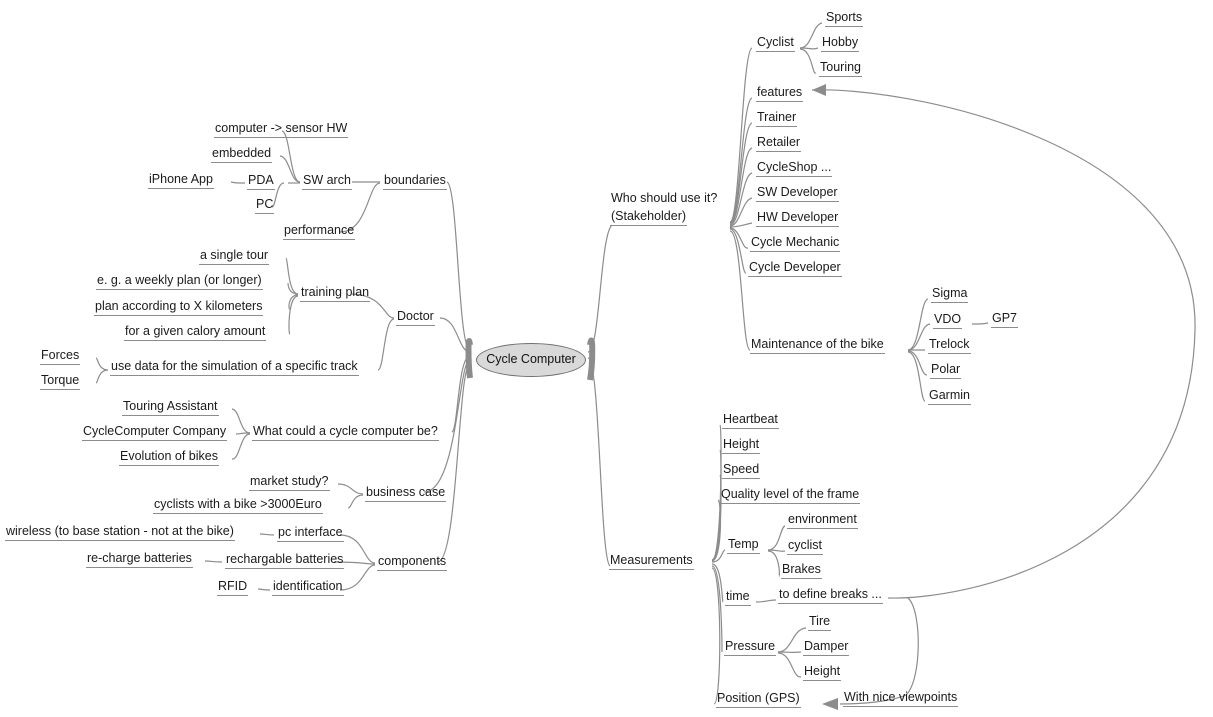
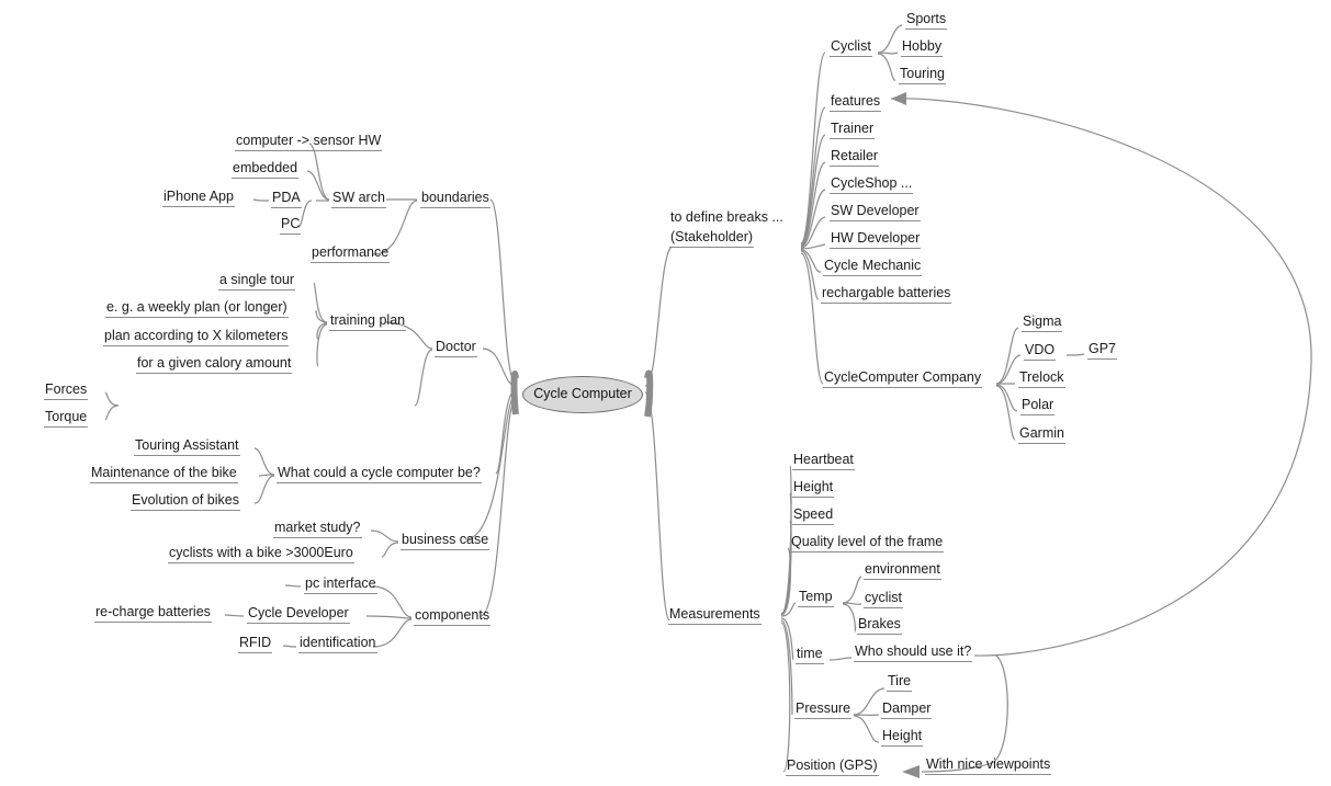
  Cycle Computer
- Who should use it?
+ to define breaks ...
  (Stakeholder)
  Cyclist
  Sports
  Hobby
  Touring
  features
  Trainer
  Retailer
  CycleShop ...
  SW Developer
  HW Developer
  Cycle Mechanic
- Cycle Developer
+ rechargable batteries
- Maintenance of the bike
+ CycleComputer Company
  Sigma
  VDO
  GP7
  Trelock
  Polar
  Garmin
  Measurements
  Heartbeat
  Height
  Speed
  Quality level of the frame
  Temp
  environment
  cyclist
  Brakes
  time
- to define breaks ...
+ Who should use it?
  Pressure
  Tire
  Damper
  Height
  Position (GPS)
  With nice viewpoints
  boundaries
  SW arch
  computer -> sensor HW
  embedded
  PDA
  iPhone App
  PC
  performance
  Doctor
  training plan
  a single tour
  e. g. a weekly plan (or longer)
  plan according to X kilometers
  for a given calory amount
- use data for the simulation of a specific track
  Forces
  Torque
  What could a cycle computer be?
  Touring Assistant
- CycleComputer Company
+ Maintenance of the bike
  Evolution of bikes
  business case
  market study?
  cyclists with a bike >3000Euro
  components
  pc interface
- wireless (to base station - not at the bike)
- rechargable batteries
+ Cycle Developer
  re-charge batteries
  identification
  RFID
